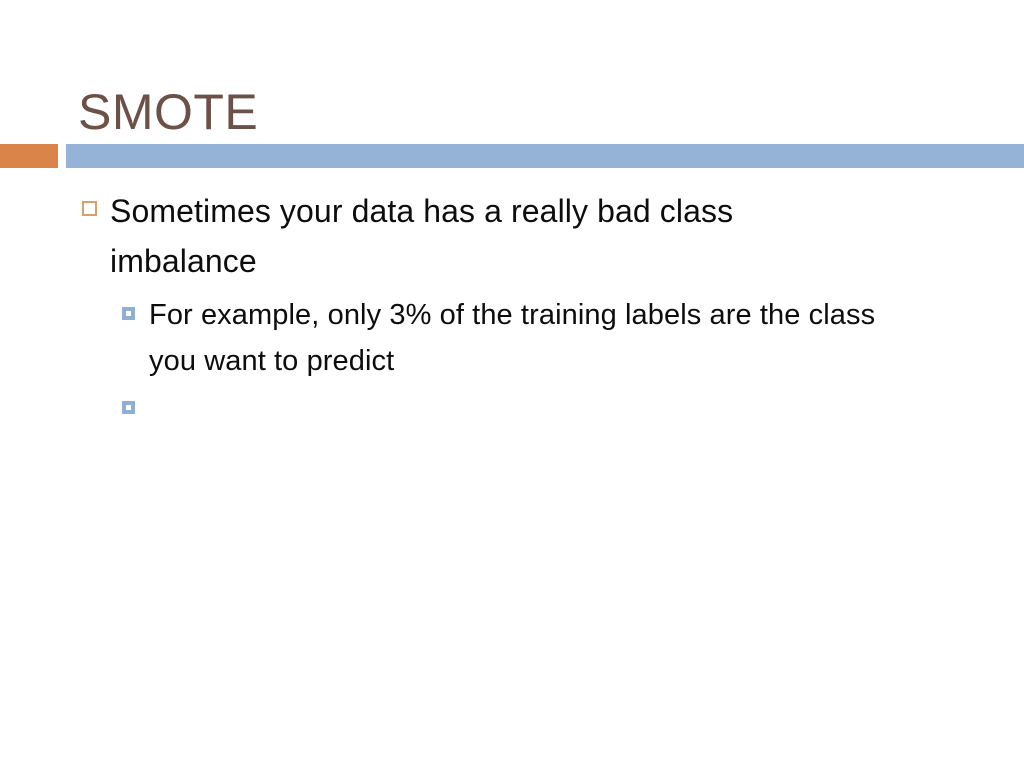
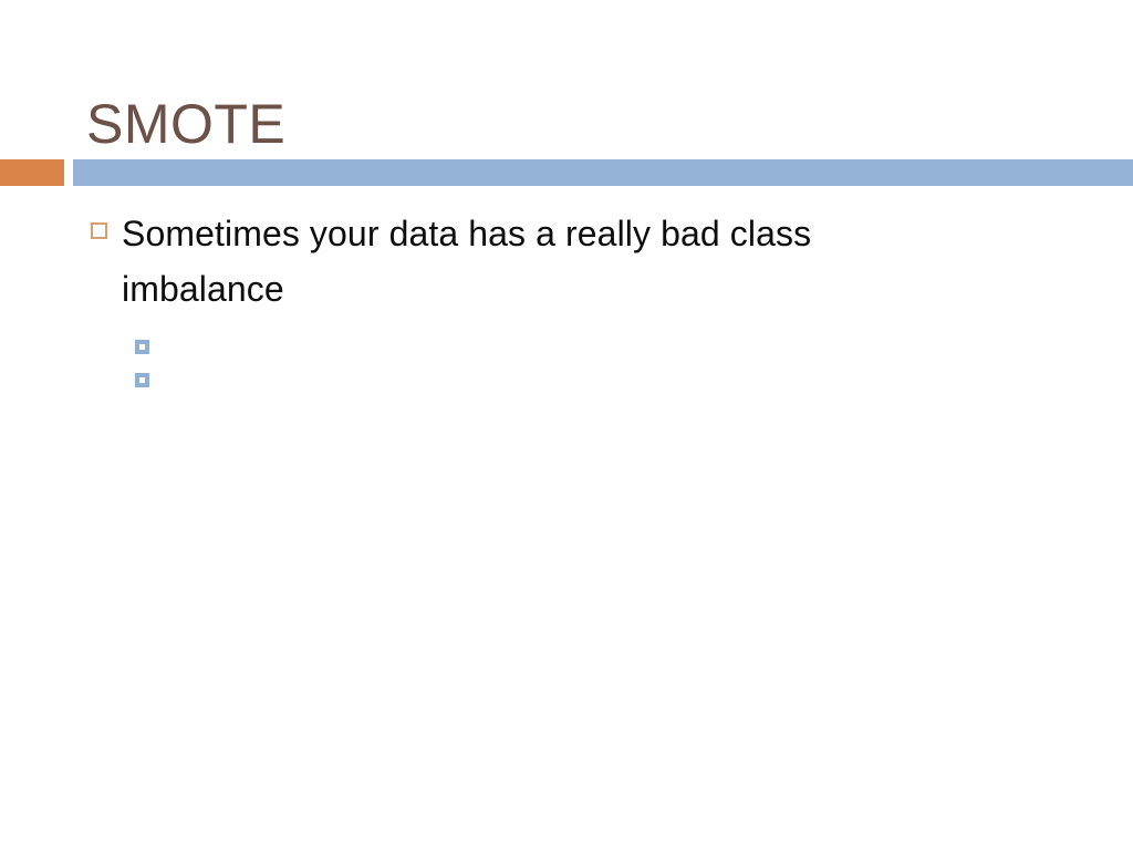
  SMOTE
  Sometimes your data has a really bad class imbalance
- For example, only 3% of the training labels are the class you want to predict
